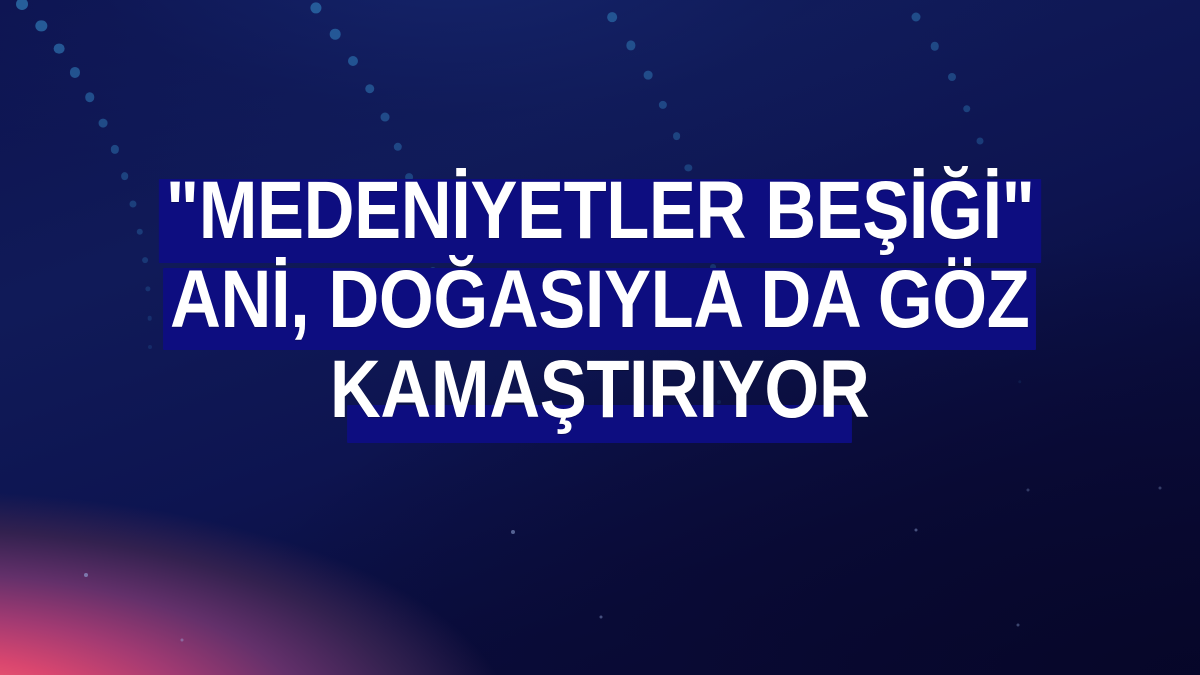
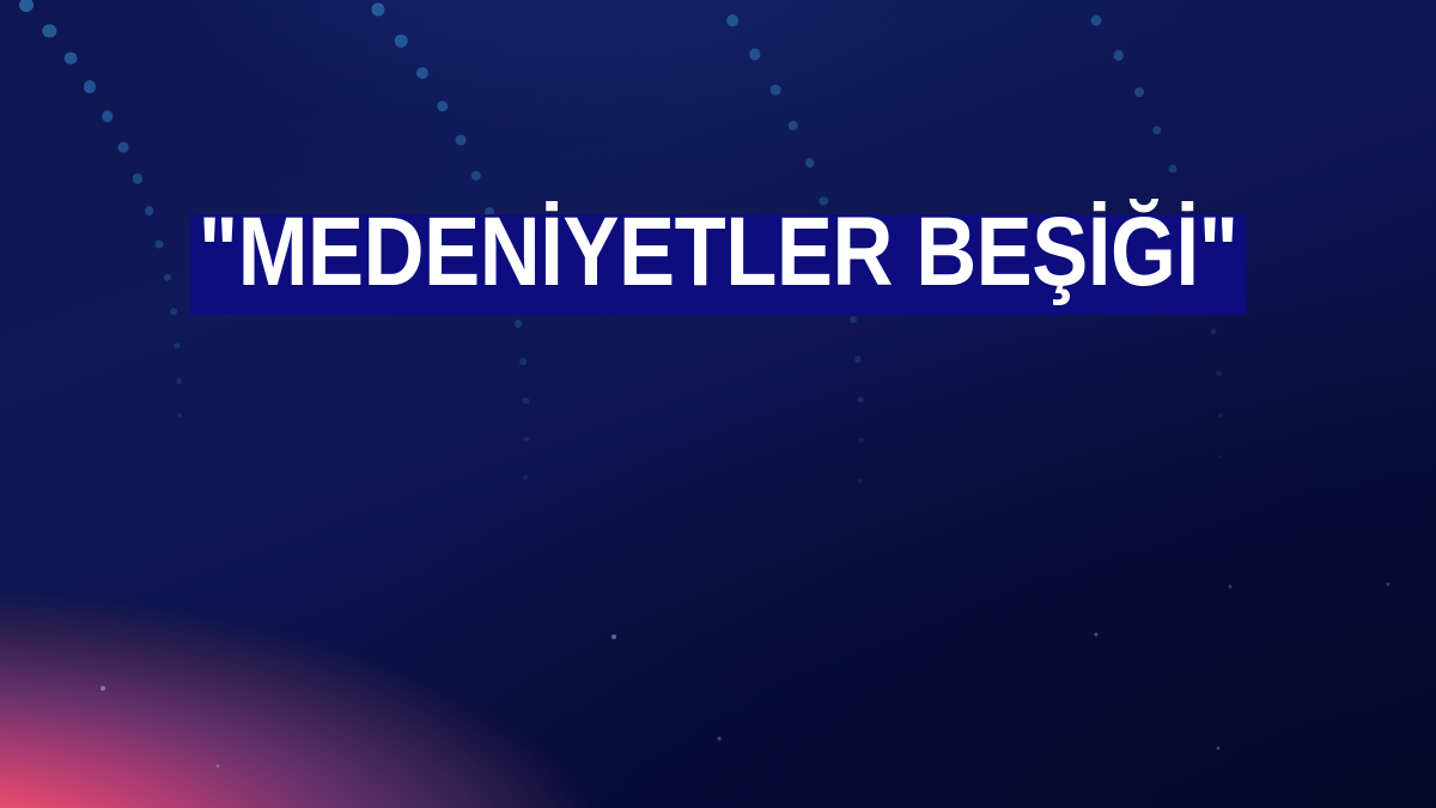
  "MEDENİYETLER BEŞİĞİ"
- ANİ, DOĞASIYLA DA GÖZ
- KAMAŞTIRIYOR
